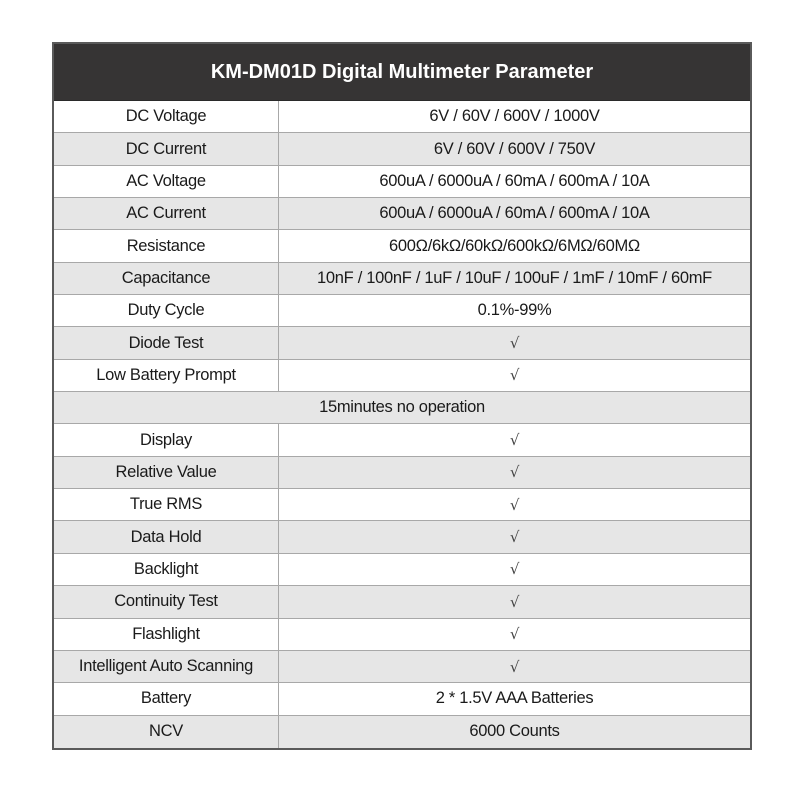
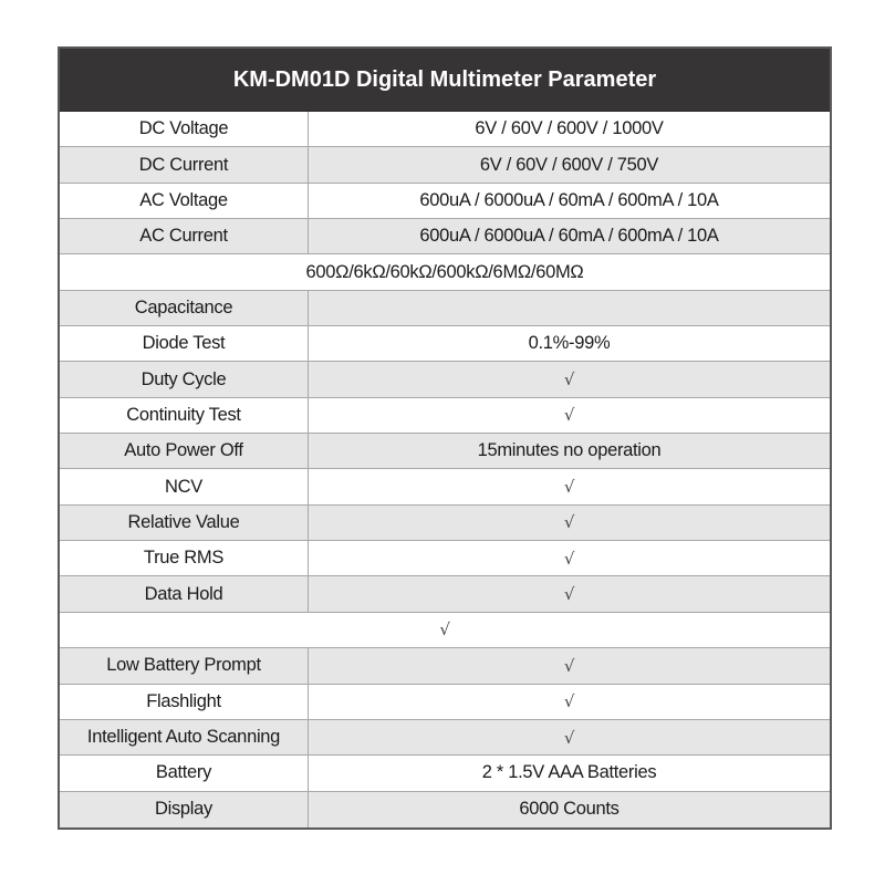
  KM-DM01D Digital Multimeter Parameter
  DC Voltage
  6V / 60V / 600V / 1000V
  DC Current
  6V / 60V / 600V / 750V
  AC Voltage
  600uA / 6000uA / 60mA / 600mA / 10A
  AC Current
  600uA / 6000uA / 60mA / 600mA / 10A
- Resistance
  600Ω/6kΩ/60kΩ/600kΩ/6MΩ/60MΩ
  Capacitance
- 10nF / 100nF / 1uF / 10uF / 100uF / 1mF / 10mF / 60mF
- Duty Cycle
+ Diode Test
  0.1%-99%
- Diode Test
+ Duty Cycle
  √
- Low Battery Prompt
+ Continuity Test
  √
+ Auto Power Off
  15minutes no operation
- Display
+ NCV
  √
  Relative Value
  √
  True RMS
  √
  Data Hold
  √
- Backlight
  √
- Continuity Test
+ Low Battery Prompt
  √
  Flashlight
  √
  Intelligent Auto Scanning
  √
  Battery
  2 * 1.5V AAA Batteries
- NCV
+ Display
  6000 Counts
